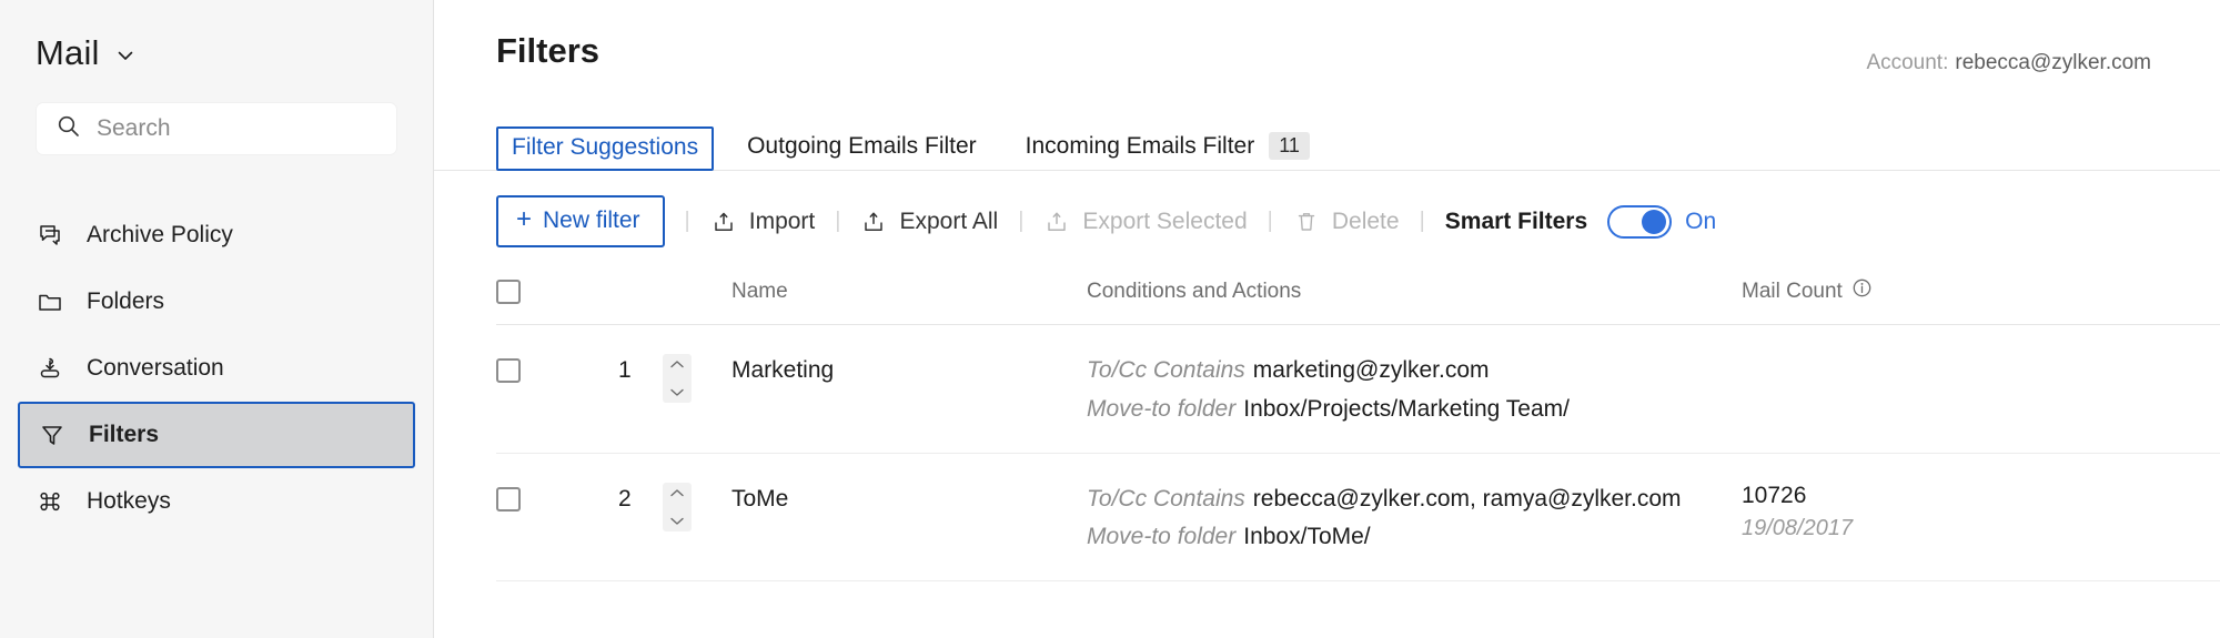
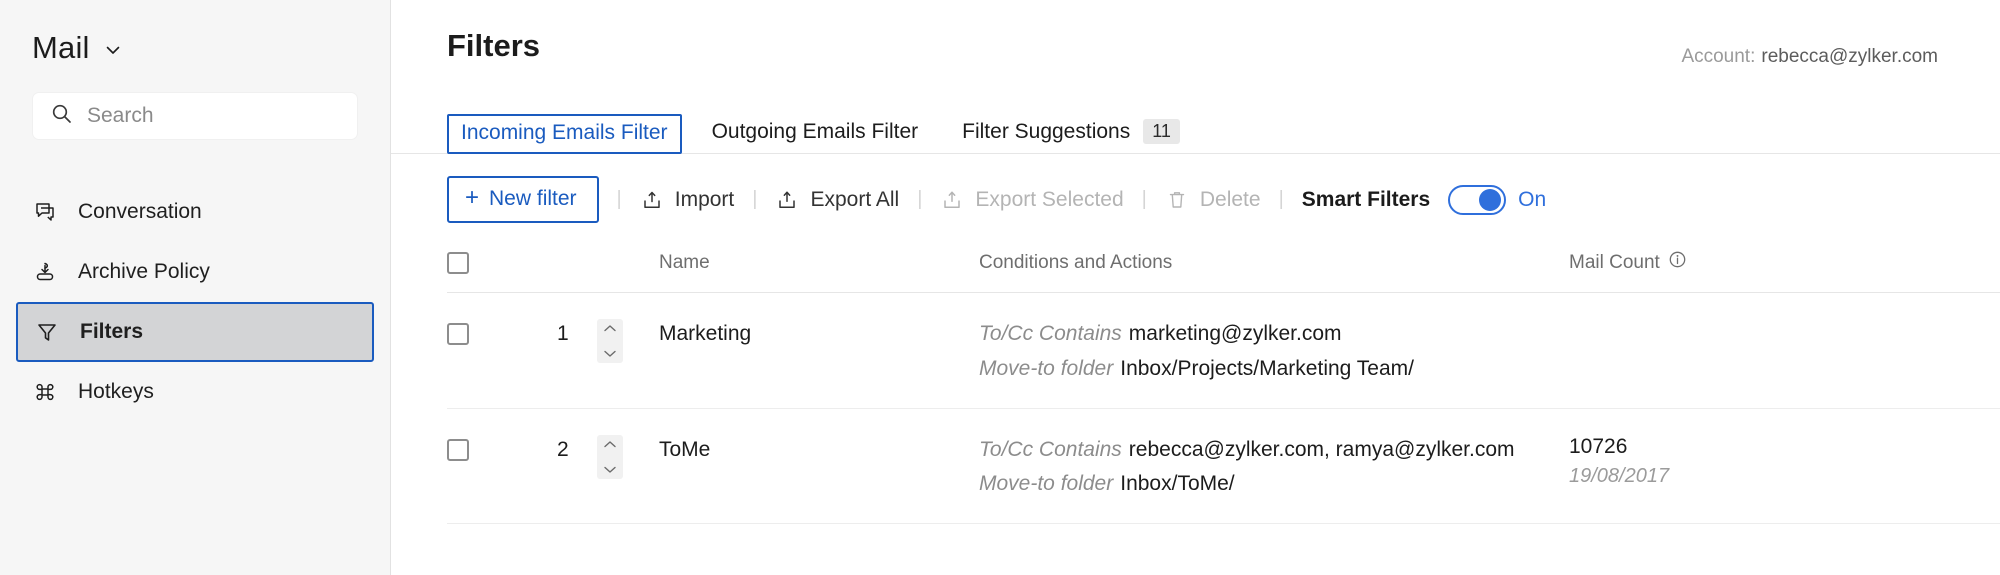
  Mail
  Search
- Archive Policy
+ Conversation
- Folders
- Conversation
+ Archive Policy
  Filters
  Hotkeys
  Filters
  Account: rebecca@zylker.com
- Filter Suggestions
+ Incoming Emails Filter
  Outgoing Emails Filter
- Incoming Emails Filter
+ Filter Suggestions
  11
  +
  New filter
  |
  Import
  |
  Export All
  |
  Export Selected
  |
  Delete
  |
  Smart Filters
  On
  Name
  Conditions and Actions
  Mail Count
  1
  Marketing
  To/Cc Contains marketing@zylker.com
  Move-to folder Inbox/Projects/Marketing Team/
  2
  ToMe
  To/Cc Contains rebecca@zylker.com, ramya@zylker.com
  Move-to folder Inbox/ToMe/
  10726
  19/08/2017
